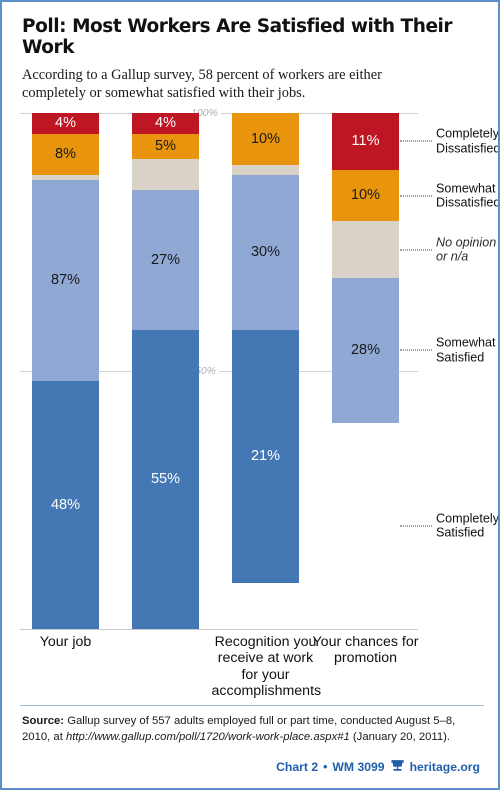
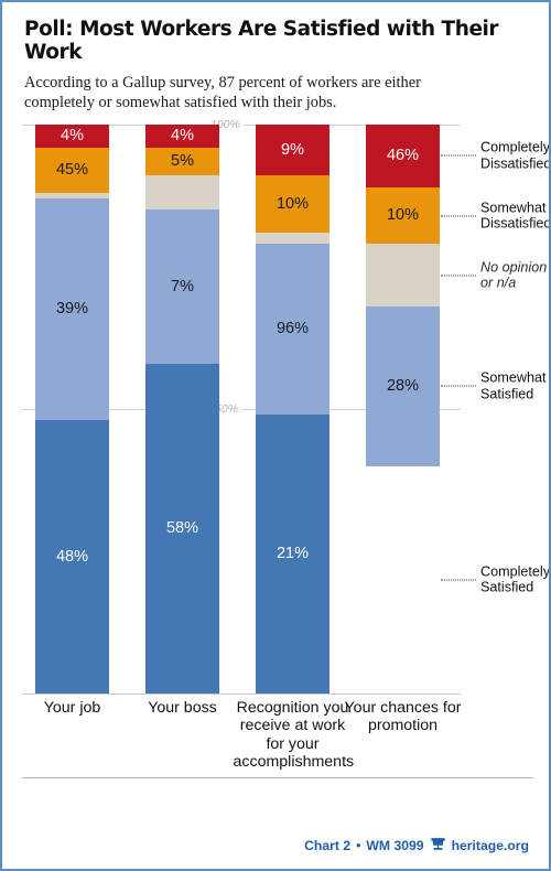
  Poll: Most Workers Are Satisfied with Their Work
- According to a Gallup survey, 58 percent of workers are either completely or somewhat satisfied with their jobs.
+ According to a Gallup survey, 87 percent of workers are either completely or somewhat satisfied with their jobs.
  00%
  4%
- 8%
+ 45%
- 87%
+ 39%
  48%
  4%
  5%
- 27%
+ 7%
- 55%
+ 58%
+ 9%
  10%
- 30%
+ 96%
  21%
- 11%
+ 46%
  10%
  28%
  Your job
+ Your boss
  Recognition you receive at work for your accomplishments
  Your chances for promotion
  Completely
  Dissatisfied
  Somewhat
  Dissatisfied
  No opinion
  or n/a
  Somewhat
  Satisfied
  Completely
  Satisfied
- Source: Gallup survey of 557 adults employed full or part time, conducted August 5–8, 2010, at http://www.gallup.com/poll/1720/work-work-place.aspx#1 (January 20, 2011).
  Chart 2
  •
  WM 3099
  heritage.org
